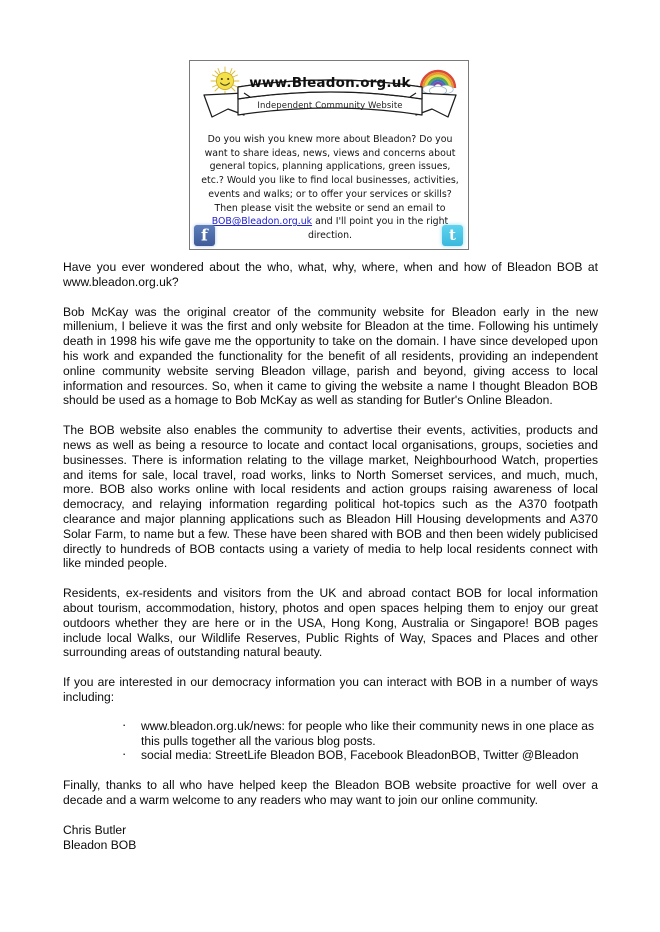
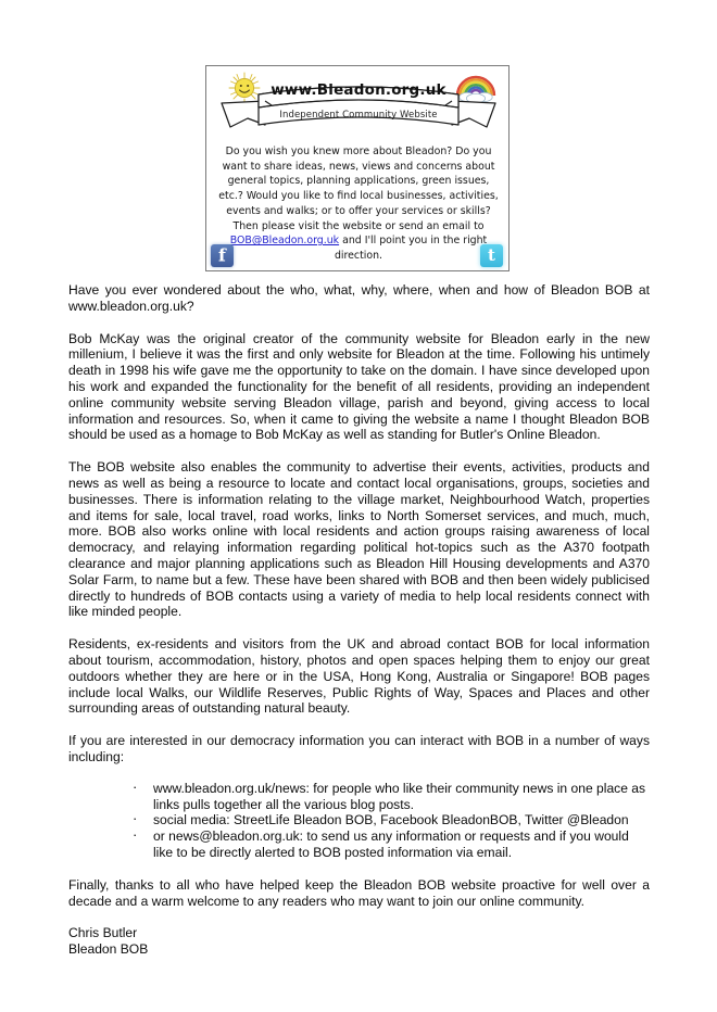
  www.Bleadon.org.uk
  Independent Community Website
  Do you wish you knew more about Bleadon? Do you want to share ideas, news, views and concerns about general topics, planning applications, green issues, etc.? Would you like to find local businesses, activities, events and walks; or to offer your services or skills? Then please visit the website or send an email to BOB@Bleadon.org.uk and I'll point you in the right direction.
  f
  t
  Have you ever wondered about the who, what, why, where, when and how of Bleadon BOB at www.bleadon.org.uk?
  Bob McKay was the original creator of the community website for Bleadon early in the new millenium, I believe it was the first and only website for Bleadon at the time. Following his untimely death in 1998 his wife gave me the opportunity to take on the domain. I have since developed upon his work and expanded the functionality for the benefit of all residents, providing an independent online community website serving Bleadon village, parish and beyond, giving access to local information and resources. So, when it came to giving the website a name I thought Bleadon BOB should be used as a homage to Bob McKay as well as standing for Butler's Online Bleadon.
  The BOB website also enables the community to advertise their events, activities, products and news as well as being a resource to locate and contact local organisations, groups, societies and businesses. There is information relating to the village market, Neighbourhood Watch, properties and items for sale, local travel, road works, links to North Somerset services, and much, much, more. BOB also works online with local residents and action groups raising awareness of local democracy, and relaying information regarding political hot-topics such as the A370 footpath clearance and major planning applications such as Bleadon Hill Housing developments and A370 Solar Farm, to name but a few. These have been shared with BOB and then been widely publicised directly to hundreds of BOB contacts using a variety of media to help local residents connect with like minded people.
  Residents, ex-residents and visitors from the UK and abroad contact BOB for local information about tourism, accommodation, history, photos and open spaces helping them to enjoy our great outdoors whether they are here or in the USA, Hong Kong, Australia or Singapore! BOB pages include local Walks, our Wildlife Reserves, Public Rights of Way, Spaces and Places and other surrounding areas of outstanding natural beauty.
  If you are interested in our democracy information you can interact with BOB in a number of ways including:
- www.bleadon.org.uk/news: for people who like their community news in one place as this pulls together all the various blog posts.
+ www.bleadon.org.uk/news: for people who like their community news in one place as links pulls together all the various blog posts.
  social media: StreetLife Bleadon BOB, Facebook BleadonBOB, Twitter @Bleadon
+ or news@bleadon.org.uk: to send us any information or requests and if you would like to be directly alerted to BOB posted information via email.
  Finally, thanks to all who have helped keep the Bleadon BOB website proactive for well over a decade and a warm welcome to any readers who may want to join our online community.
  Chris Butler
  Bleadon BOB
